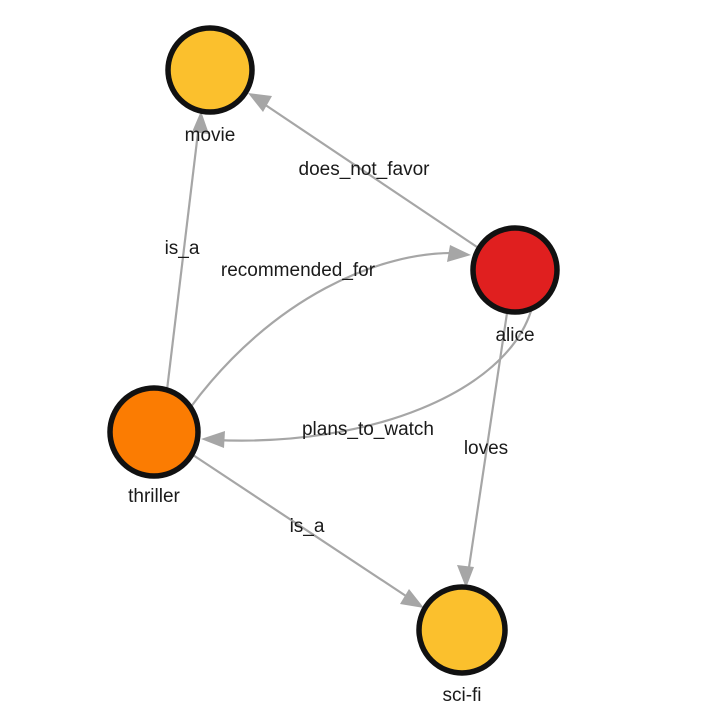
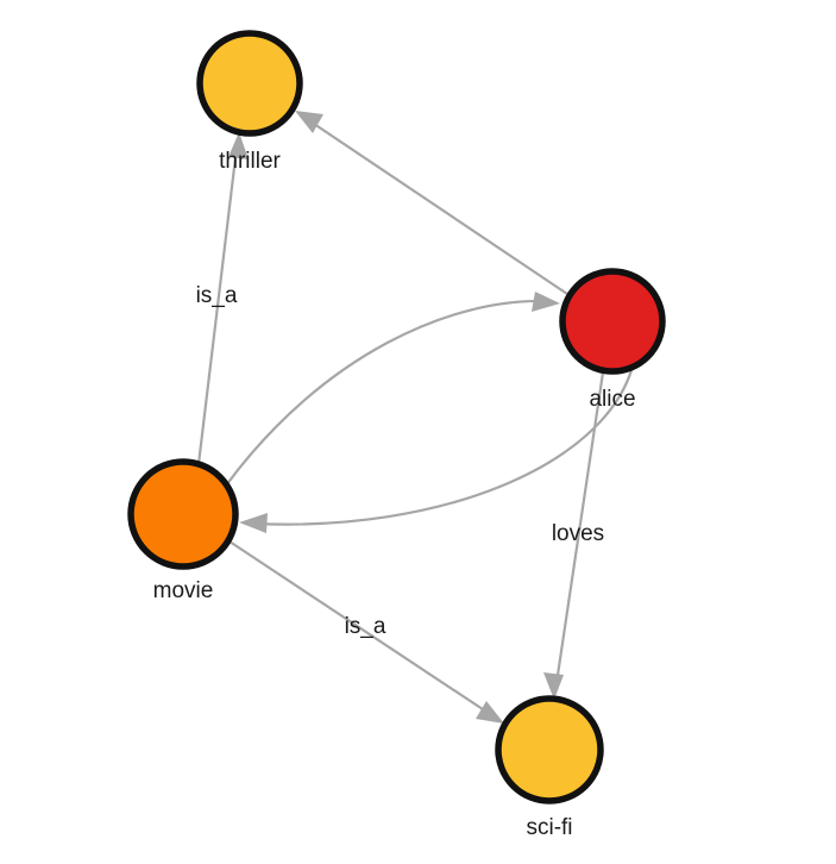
- does_not_favor
- recommended_for
- plans_to_watch
  is_a
  loves
  is_a
- movie
+ thriller
  alice
- thriller
+ movie
  sci-fi
